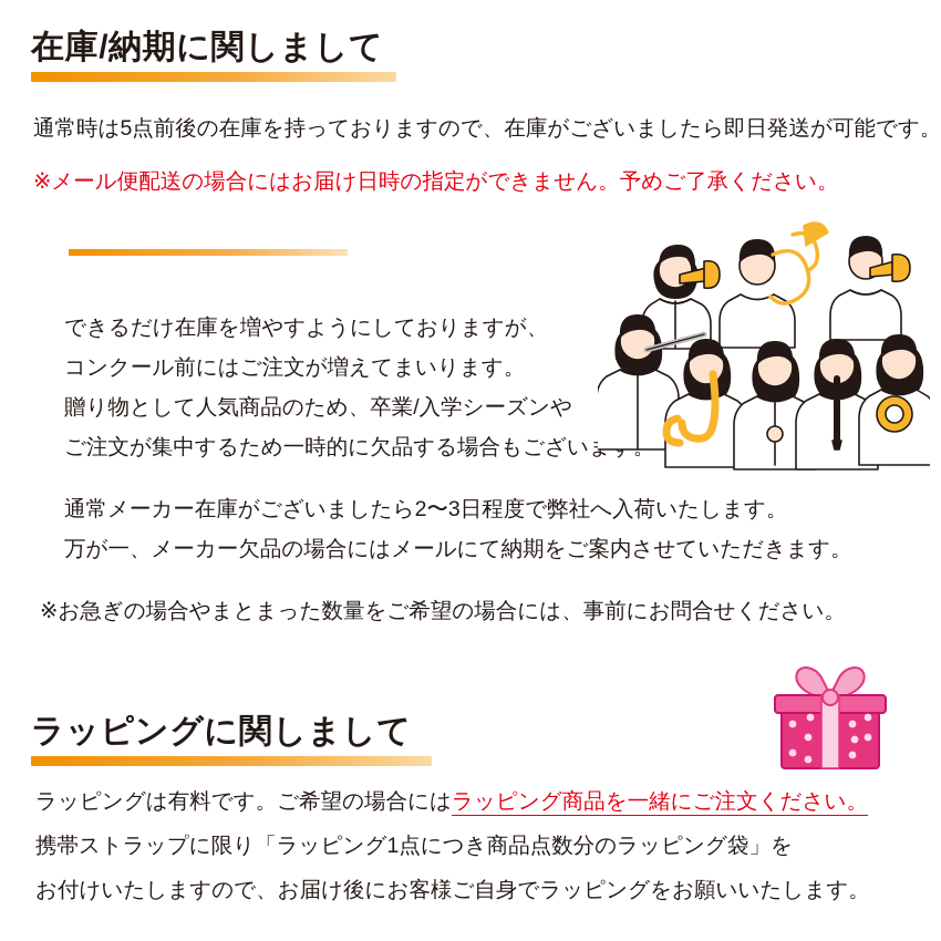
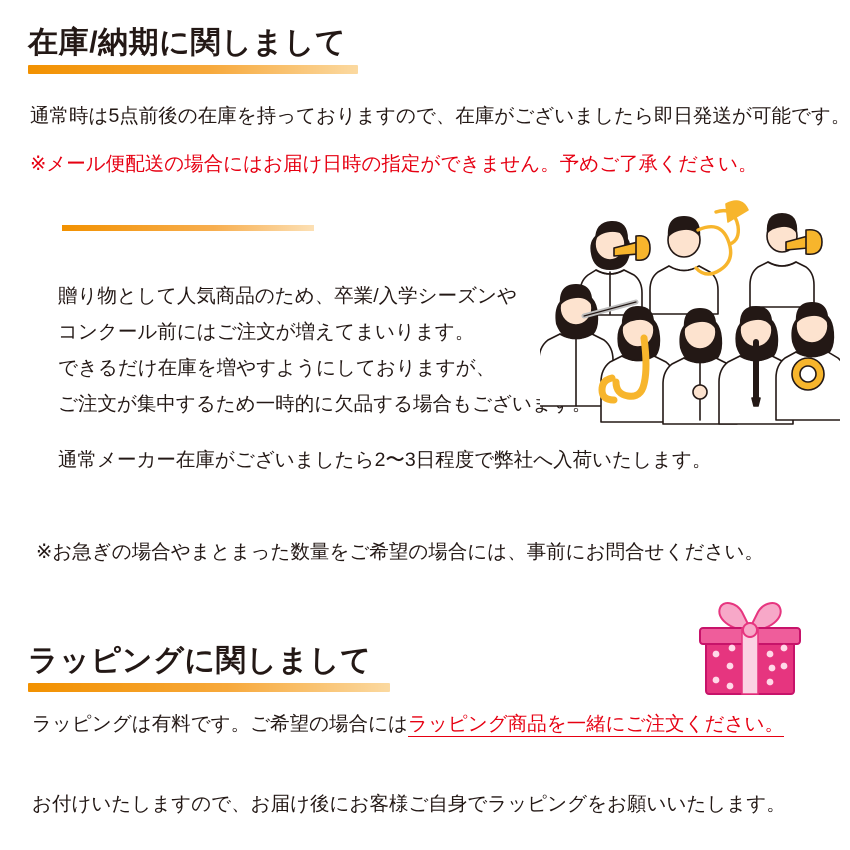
  在庫/納期に関しまして
  通常時は5点前後の在庫を持っておりますので、在庫がございましたら即日発送が可能です。
  ※メール便配送の場合にはお届け日時の指定ができません。予めご了承ください。
- できるだけ在庫を増やすようにしておりますが、
+ 贈り物として人気商品のため、卒業/入学シーズンや
  コンクール前にはご注文が増えてまいります。
- 贈り物として人気商品のため、卒業/入学シーズンや
+ できるだけ在庫を増やすようにしておりますが、
  ご注文が集中するため一時的に欠品する場合もござい
  通常メーカー在庫がございましたら2〜3日程度で弊社へ入荷いたします。
- 万が一、メーカー欠品の場合にはメールにて納期をご案内させていただきます。
  ※お急ぎの場合やまとまった数量をご希望の場合には、事前にお問合せください。
  ラッピングに関しまして
  ラッピングは有料です。ご希望の場合にはラッピング商品を一緒にご注文ください。
- 携帯ストラップに限り「ラッピング1点につき商品点数分のラッピング袋」を
  お付けいたしますので、お届け後にお客様ご自身でラッピングをお願いいたします。
